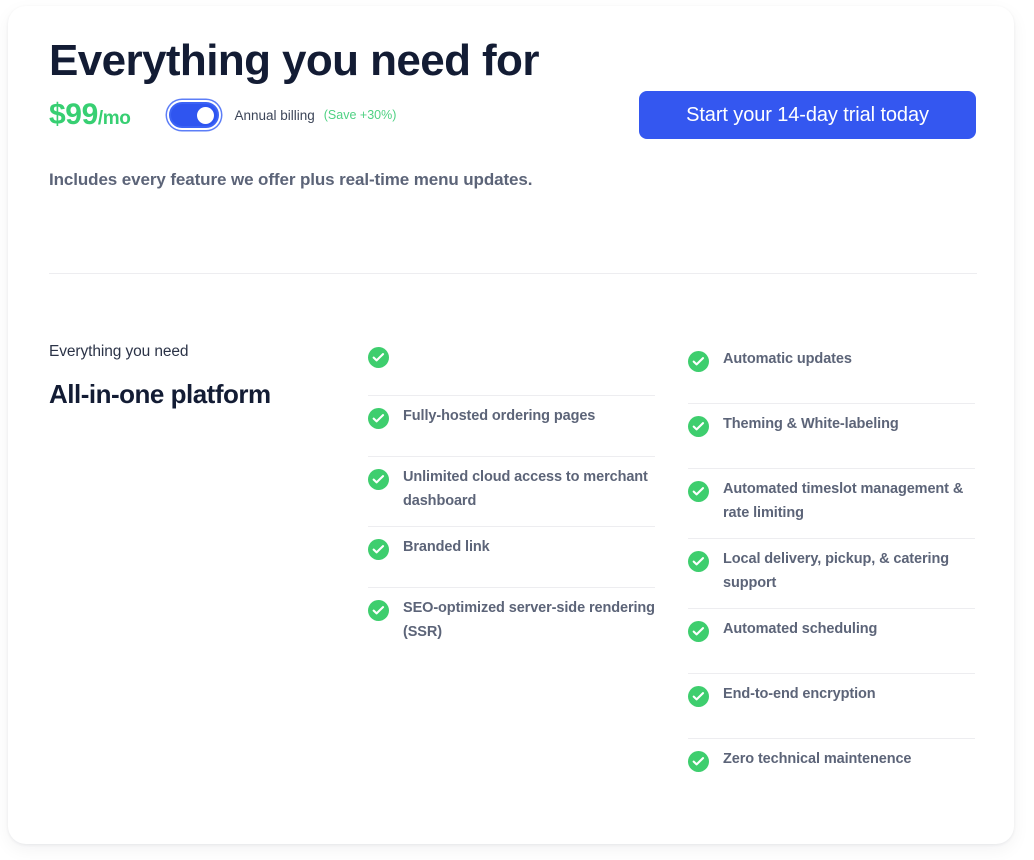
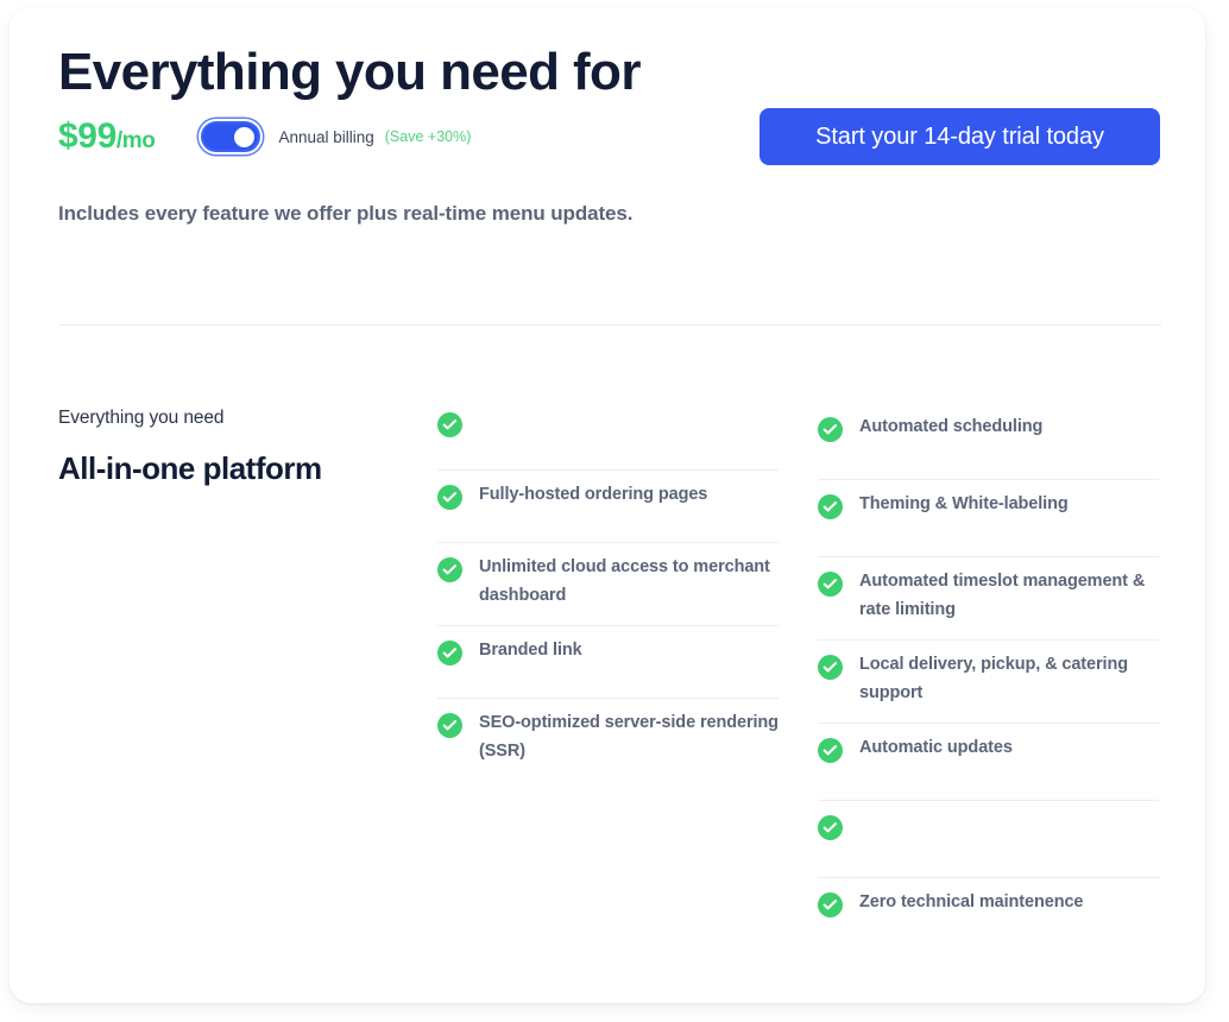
  Everything you need for
  $99/mo
  Annual billing
  (Save +30%)
  Start your 14-day trial today
  Includes every feature we offer plus real-time menu updates.
  Everything you need
  All-in-one platform
  Fully-hosted ordering pages
  Unlimited cloud access to merchant dashboard
  Branded link
  SEO-optimized server-side rendering (SSR)
- Automatic updates
+ Automated scheduling
  Theming & White-labeling
  Automated timeslot management & rate limiting
  Local delivery, pickup, & catering support
- Automated scheduling
+ Automatic updates
- End-to-end encryption
  Zero technical maintenence
